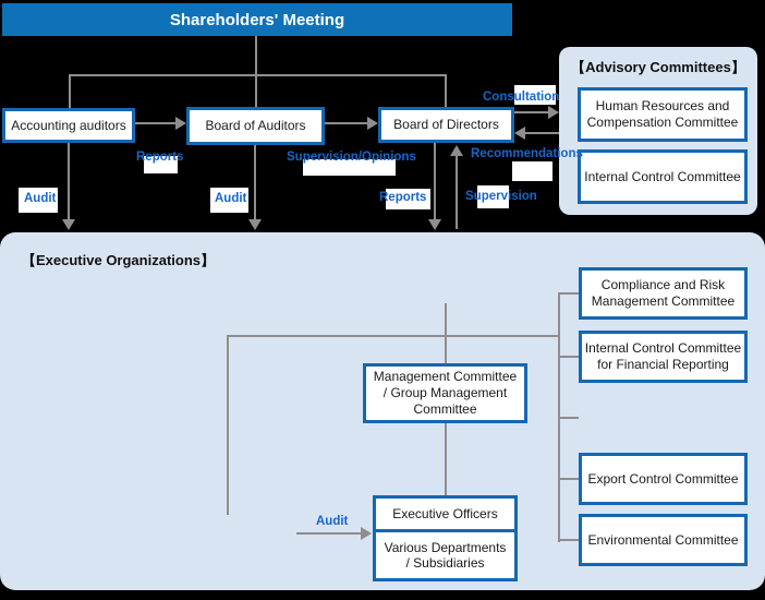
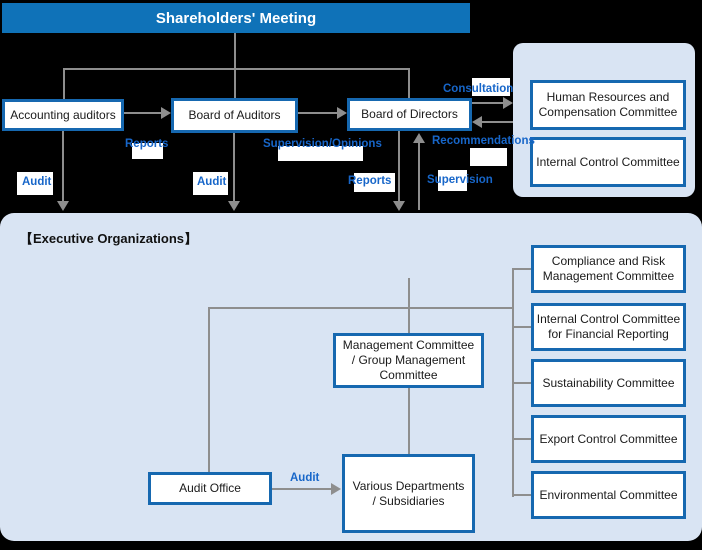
  Shareholders' Meeting
- 【Advisory Committees】
  【Executive Organizations】
  Accounting auditors
  Board of Auditors
  Board of Directors
  Human Resources and
  Compensation Committee
  Internal Control Committee
  Reports
  Supervision/Opinions
  Consultation
  Recommendations
  Audit
  Audit
  Reports
  Supervision
  Management Committee
  / Group Management
  Committee
+ Audit Office
  Audit
- Executive Officers
  Various Departments
  / Subsidiaries
  Compliance and Risk
  Management Committee
  Internal Control Committee
  for Financial Reporting
+ Sustainability Committee
  Export Control Committee
  Environmental Committee
